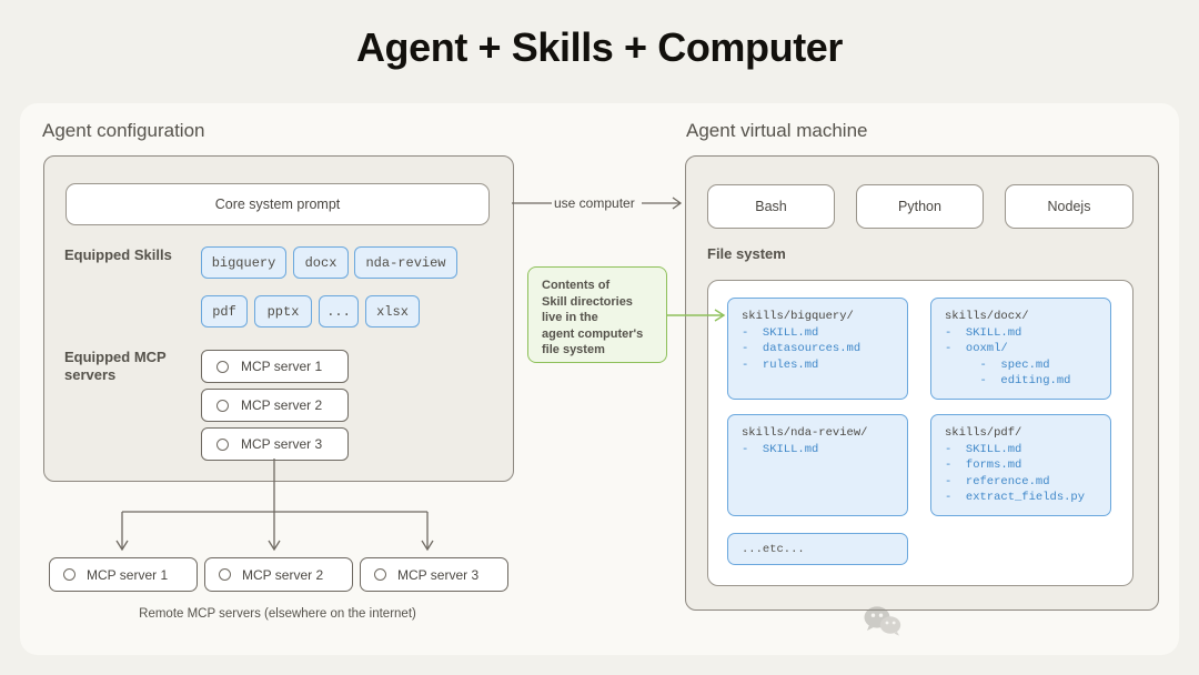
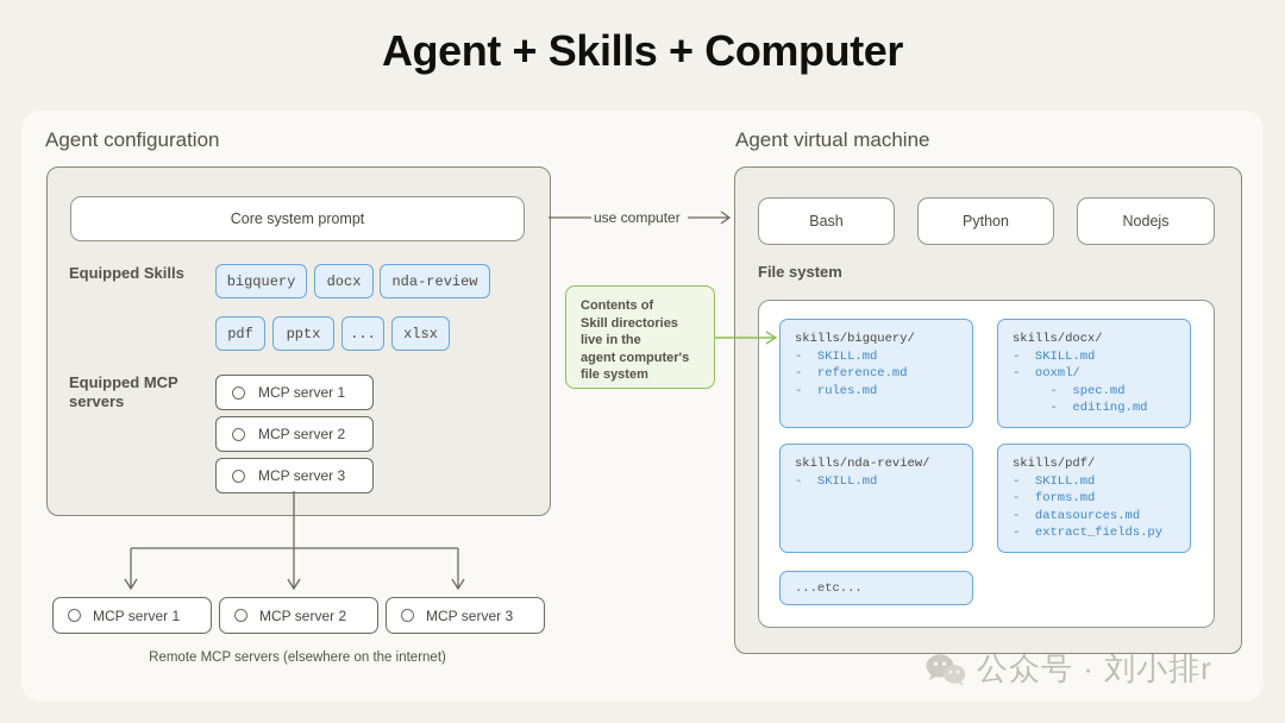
  Agent + Skills + Computer
  Agent configuration
  Core system prompt
  Equipped Skills
  bigquery
  docx
  nda-review
  pdf
  pptx
  ...
  xlsx
  Equipped MCP servers
  MCP server 1
  MCP server 2
  MCP server 3
  MCP server 1
  MCP server 2
  MCP server 3
  Remote MCP servers (elsewhere on the internet)
  use computer
  Contents of
  Skill directories
  live in the
  agent computer's
  file system
  Agent virtual machine
  Bash
  Python
  Nodejs
  File system
  skills/bigquery/
  - SKILL.md
- - datasources.md
+ - reference.md
  - rules.md
  skills/docx/
  - SKILL.md
  - ooxml/
  - spec.md
  - editing.md
  skills/nda-review/
  - SKILL.md
  skills/pdf/
  - SKILL.md
  - forms.md
- - reference.md
+ - datasources.md
  - extract_fields.py
  ...etc...
+ 公众号 · 刘小排r
